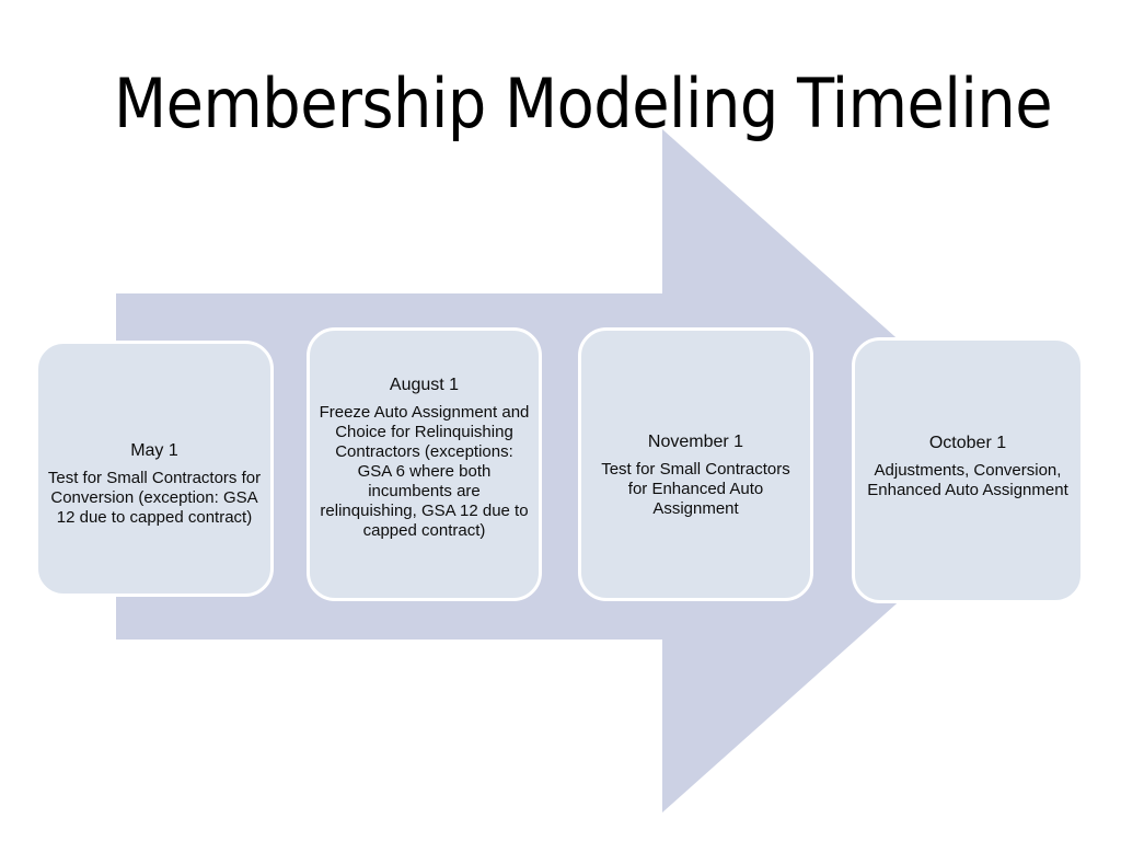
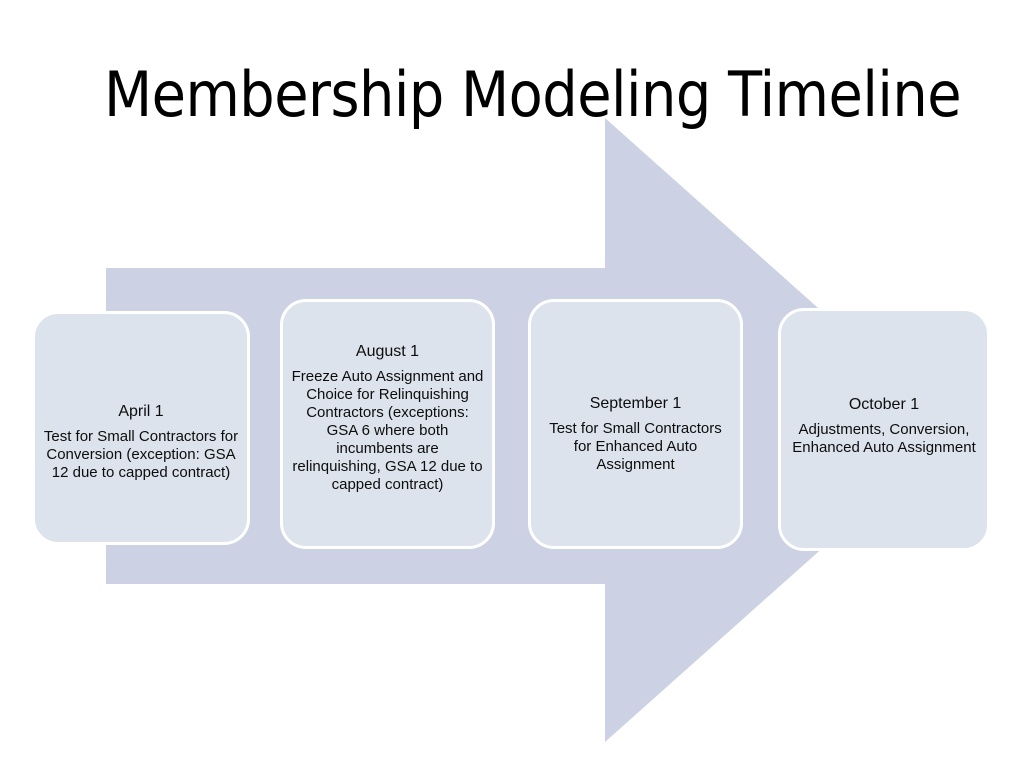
  Membership Modeling Timeline
- May 1
+ April 1
  Test for Small Contractors for Conversion (exception: GSA 12 due to capped contract)
  August 1
  Freeze Auto Assignment and Choice for Relinquishing Contractors (exceptions: GSA 6 where both incumbents are relinquishing, GSA 12 due to capped contract)
- November 1
+ September 1
  Test for Small Contractors for Enhanced Auto Assignment
  October 1
  Adjustments, Conversion, Enhanced Auto Assignment
